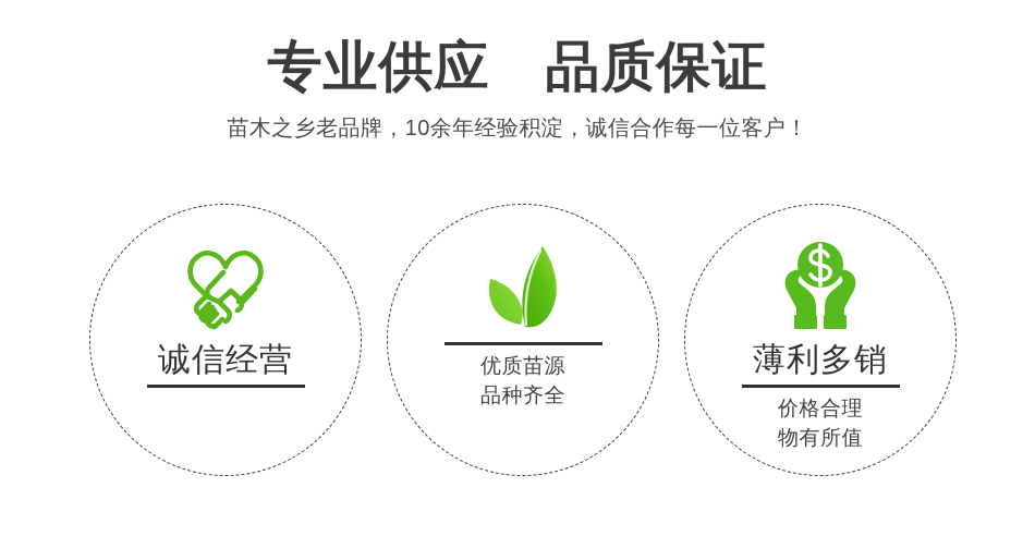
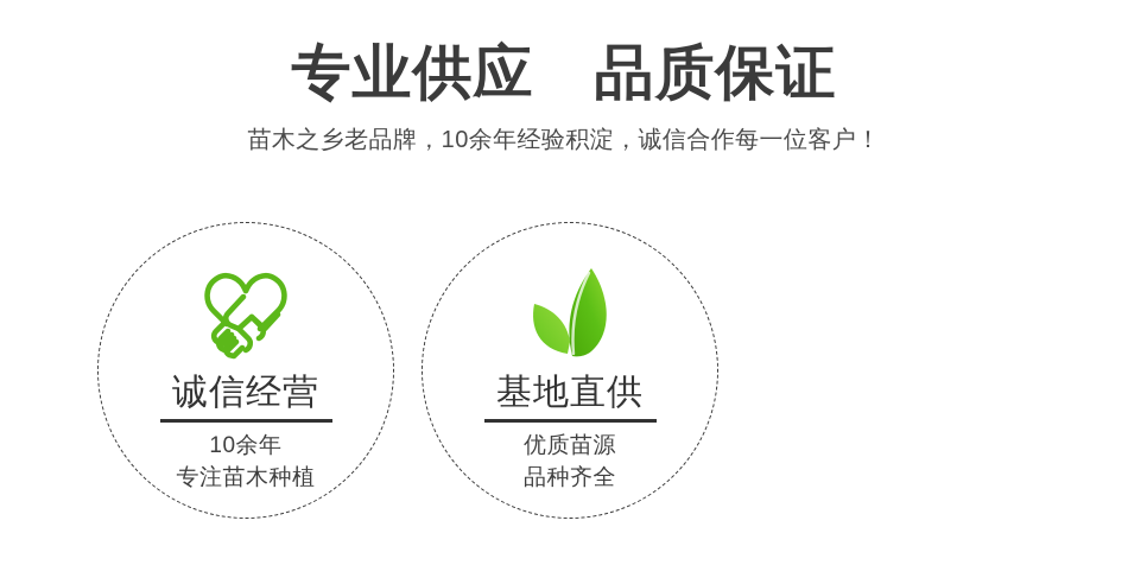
  专业供应 品质保证
  苗木之乡老品牌，10余年经验积淀，诚信合作每一位客户！
  诚信经营
+ 10余年
+ 专注苗木种植
+ 基地直供
  优质苗源
  品种齐全
- 薄利多销
- 价格合理
- 物有所值
